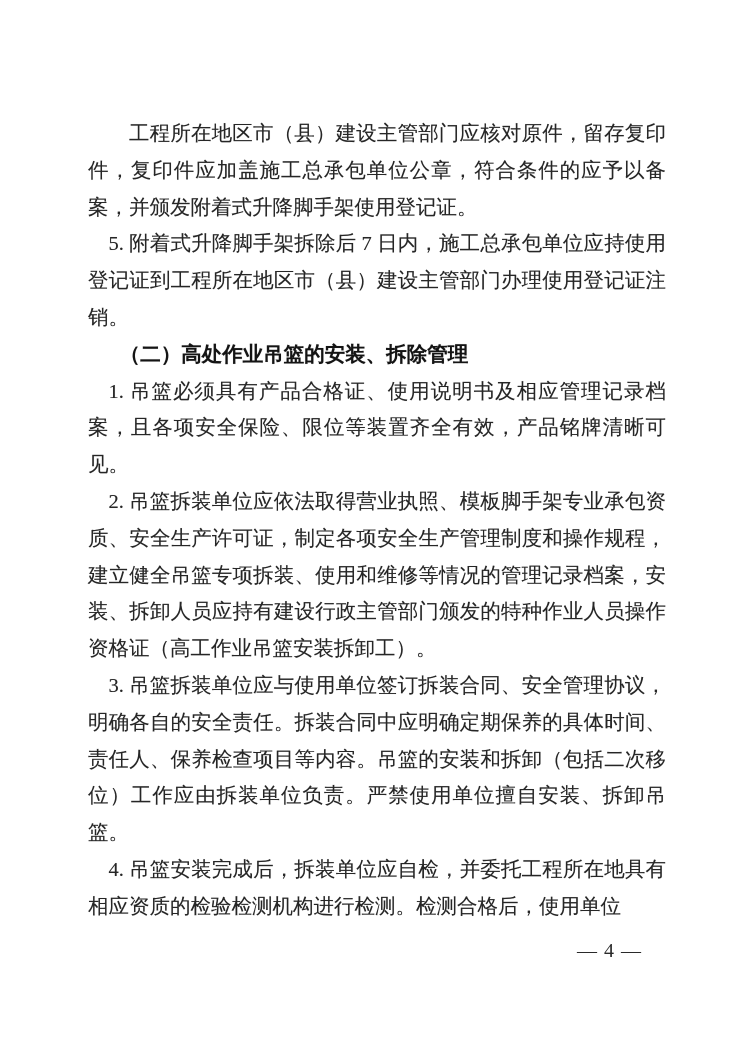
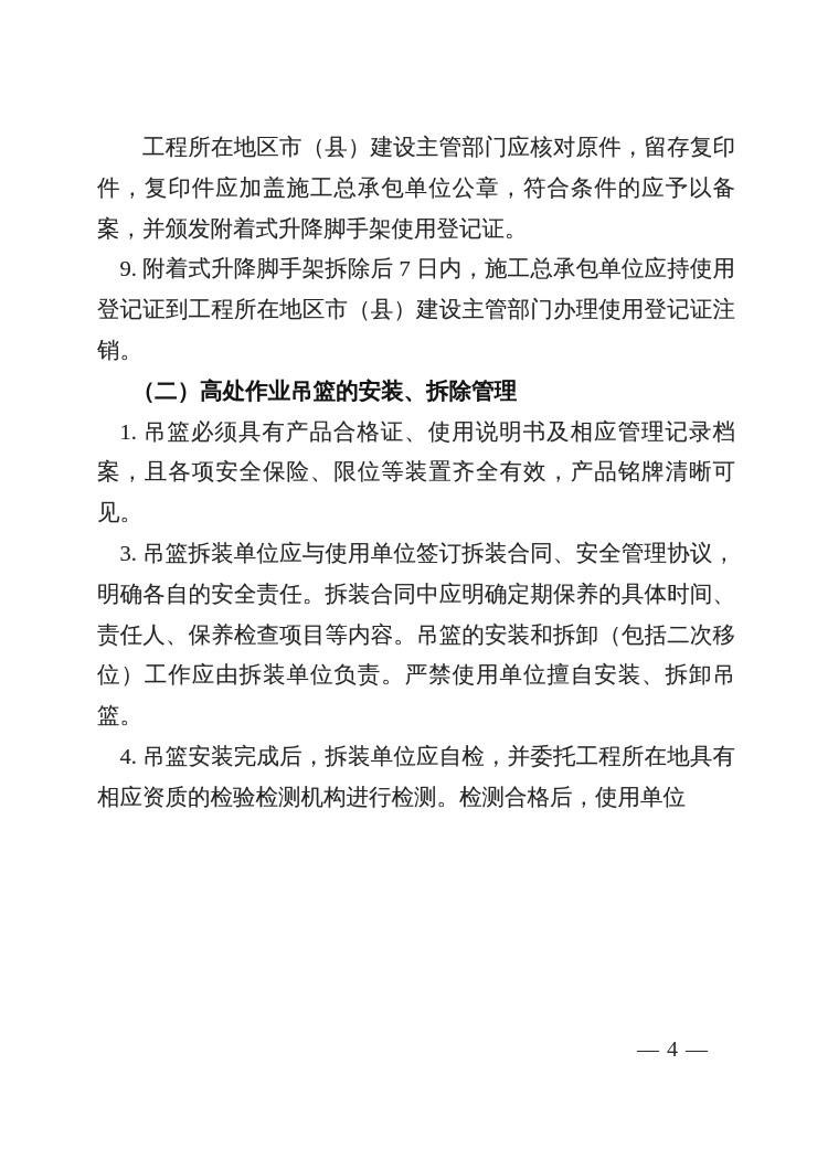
  工程所在地区市（县）建设主管部门应核对原件，留存复印件，复印件应加盖施工总承包单位公章，符合条件的应予以备案，并颁发附着式升降脚手架使用登记证。
- 5. 附着式升降脚手架拆除后 7 日内，施工总承包单位应持使用登记证到工程所在地区市（县）建设主管部门办理使用登记证注销。
+ 9. 附着式升降脚手架拆除后 7 日内，施工总承包单位应持使用登记证到工程所在地区市（县）建设主管部门办理使用登记证注销。
  （二）高处作业吊篮的安装、拆除管理
  1. 吊篮必须具有产品合格证、使用说明书及相应管理记录档案，且各项安全保险、限位等装置齐全有效，产品铭牌清晰可见。
- 2. 吊篮拆装单位应依法取得营业执照、模板脚手架专业承包资质、安全生产许可证，制定各项安全生产管理制度和操作规程，建立健全吊篮专项拆装、使用和维修等情况的管理记录档案，安装、拆卸人员应持有建设行政主管部门颁发的特种作业人员操作资格证（高工作业吊篮安装拆卸工）。
  3. 吊篮拆装单位应与使用单位签订拆装合同、安全管理协议，明确各自的安全责任。拆装合同中应明确定期保养的具体时间、责任人、保养检查项目等内容。吊篮的安装和拆卸（包括二次移位）工作应由拆装单位负责。严禁使用单位擅自安装、拆卸吊篮。
  4. 吊篮安装完成后，拆装单位应自检，并委托工程所在地具有相应资质的检验检测机构进行检测。检测合格后，使用单位
  — 4 —
